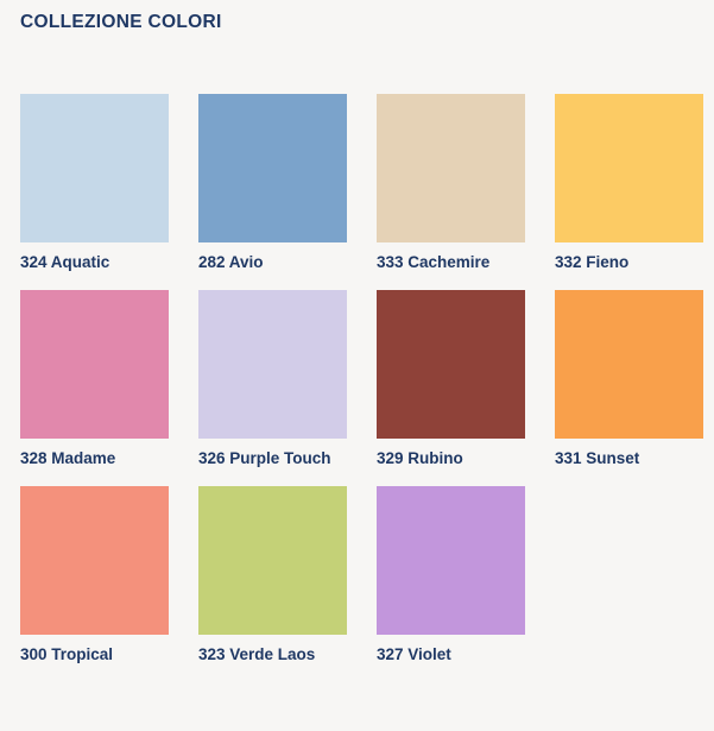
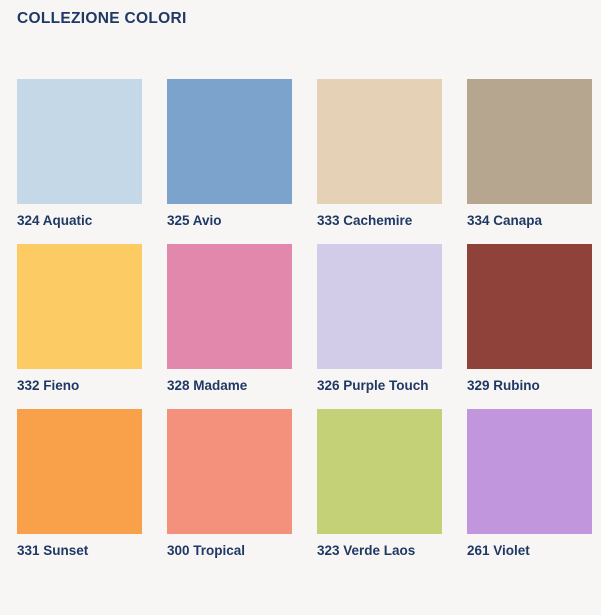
  COLLEZIONE COLORI
  324 Aquatic
- 282 Avio
+ 325 Avio
  333 Cachemire
+ 334 Canapa
  332 Fieno
  328 Madame
  326 Purple Touch
  329 Rubino
  331 Sunset
  300 Tropical
  323 Verde Laos
- 327 Violet
+ 261 Violet
